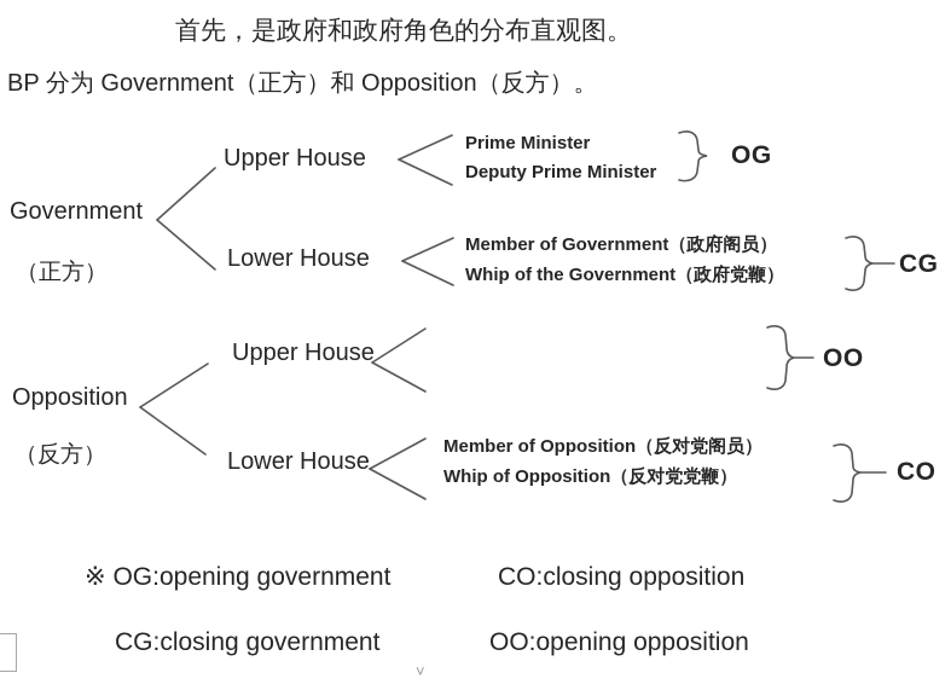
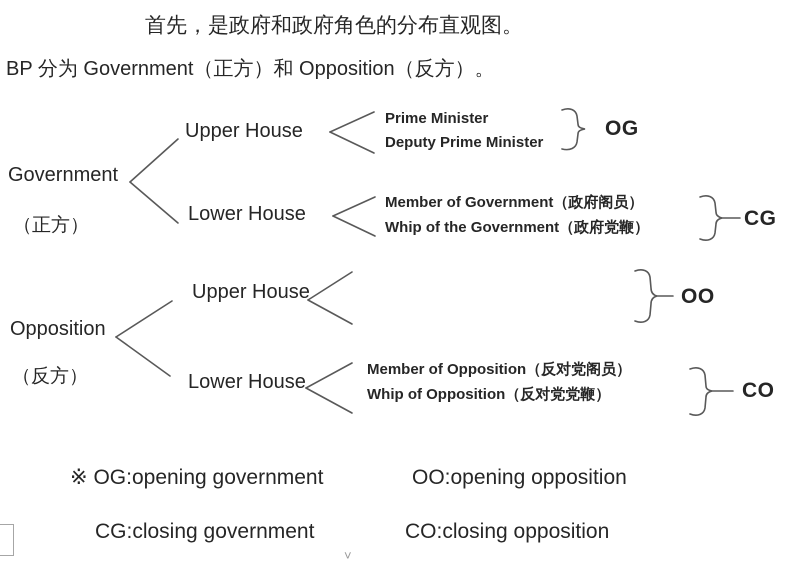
  首先，是政府和政府角色的分布直观图。
  BP 分为 Government（正方）和 Opposition（反方）。
  Government
  （正方）
  Upper House
  Prime Minister
  Deputy Prime Minister
  OG
  Lower House
  Member of Government（政府阁员）
  Whip of the Government（政府党鞭）
  CG
  Opposition
  （反方）
  Upper House
  OO
  Lower House
  Member of Opposition（反对党阁员）
  Whip of Opposition（反对党党鞭）
  CO
  ※ OG:opening government
- CO:closing opposition
+ OO:opening opposition
  CG:closing government
- OO:opening opposition
+ CO:closing opposition
  ˅
